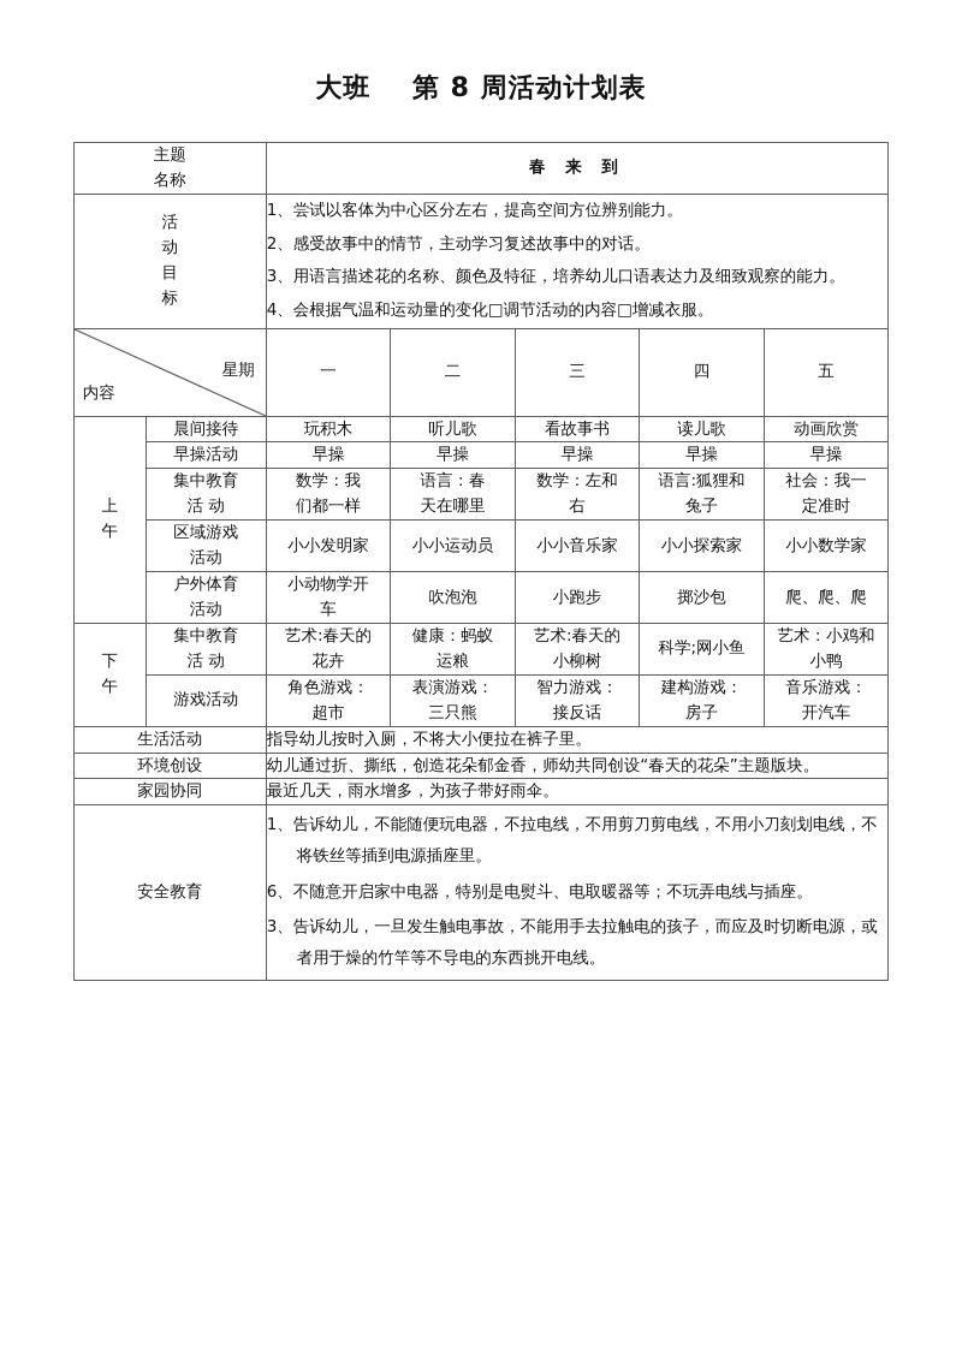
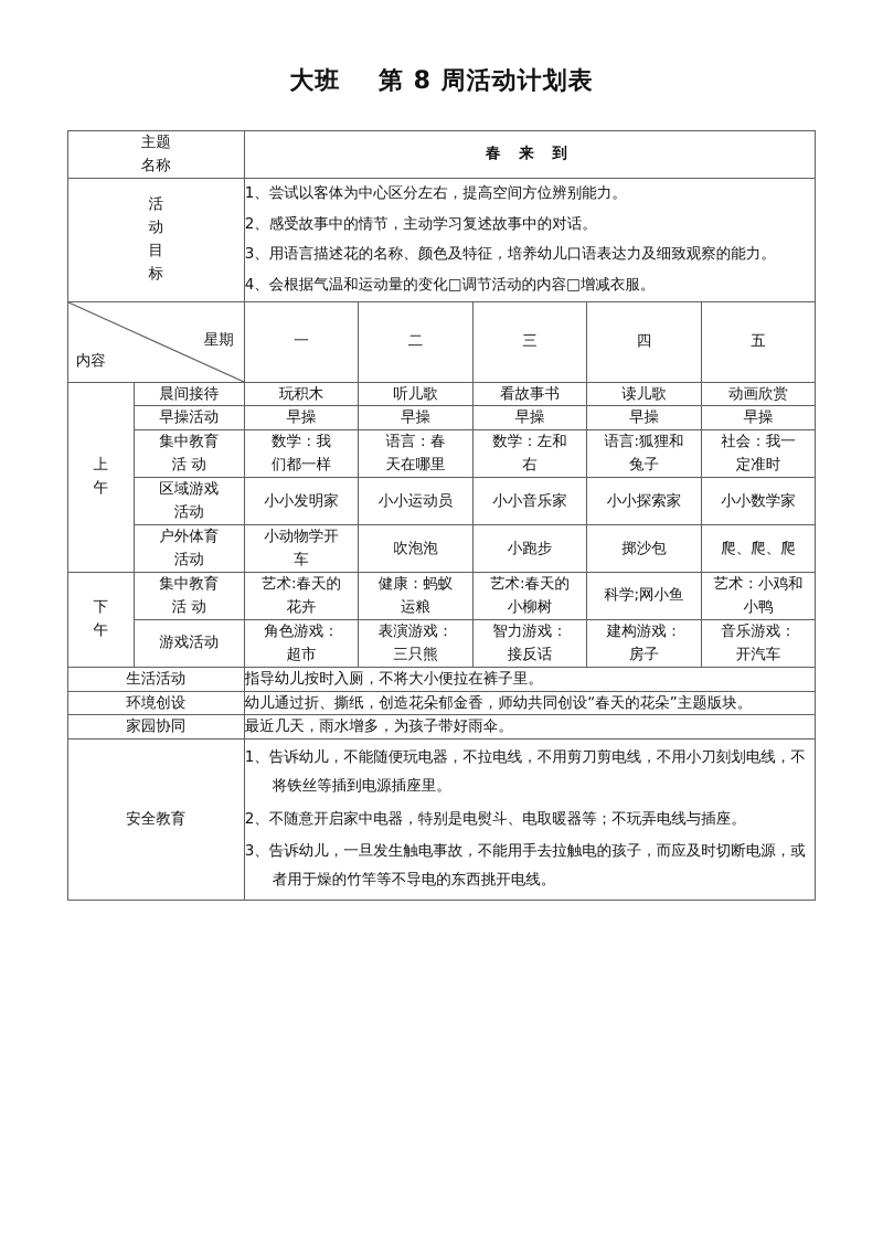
  大班 第 8 周活动计划表
  主题 名称	春 来 到
  活 动 目 标	1、尝试以客体为中心区分左右，提高空间方位辨别能力。 2、感受故事中的情节，主动学习复述故事中的对话。 3、用语言描述花的名称、颜色及特征，培养幼儿口语表达力及细致观察的能力。 4、会根据气温和运动量的变化□调节活动的内容□增减衣服。
  星期 内容	一	二	三	四	五
  上 午	晨间接待	玩积木	听儿歌	看故事书	读儿歌	动画欣赏
  早操活动	早操	早操	早操	早操	早操
  集中教育活 动	数学：我们都一样	语言：春天在哪里	数学：左和右	语言:狐狸和兔子	社会：我一定准时
  区域游戏活动	小小发明家	小小运动员	小小音乐家	小小探索家	小小数学家
  户外体育活动	小动物学开车	吹泡泡	小跑步	掷沙包	爬、爬、爬
  下 午	集中教育活 动	艺术:春天的花卉	健康：蚂蚁运粮	艺术:春天的小柳树	科学;网小鱼	艺术：小鸡和小鸭
  游戏活动	角色游戏：超市	表演游戏：三只熊	智力游戏：接反话	建构游戏：房子	音乐游戏：开汽车
  生活活动	指导幼儿按时入厕，不将大小便拉在裤子里。
  环境创设	幼儿通过折、撕纸，创造花朵郁金香，师幼共同创设“春天的花朵”主题版块。
  家园协同	最近几天，雨水增多，为孩子带好雨伞。
- 安全教育	1、告诉幼儿，不能随便玩电器，不拉电线，不用剪刀剪电线，不用小刀刻划电线，不将铁丝等插到电源插座里。 6、不随意开启家中电器，特别是电熨斗、电取暖器等；不玩弄电线与插座。 3、告诉幼儿，一旦发生触电事故，不能用手去拉触电的孩子，而应及时切断电源，或者用于燥的竹竿等不导电的东西挑开电线。
+ 安全教育	1、告诉幼儿，不能随便玩电器，不拉电线，不用剪刀剪电线，不用小刀刻划电线，不将铁丝等插到电源插座里。 2、不随意开启家中电器，特别是电熨斗、电取暖器等；不玩弄电线与插座。 3、告诉幼儿，一旦发生触电事故，不能用手去拉触电的孩子，而应及时切断电源，或者用于燥的竹竿等不导电的东西挑开电线。
